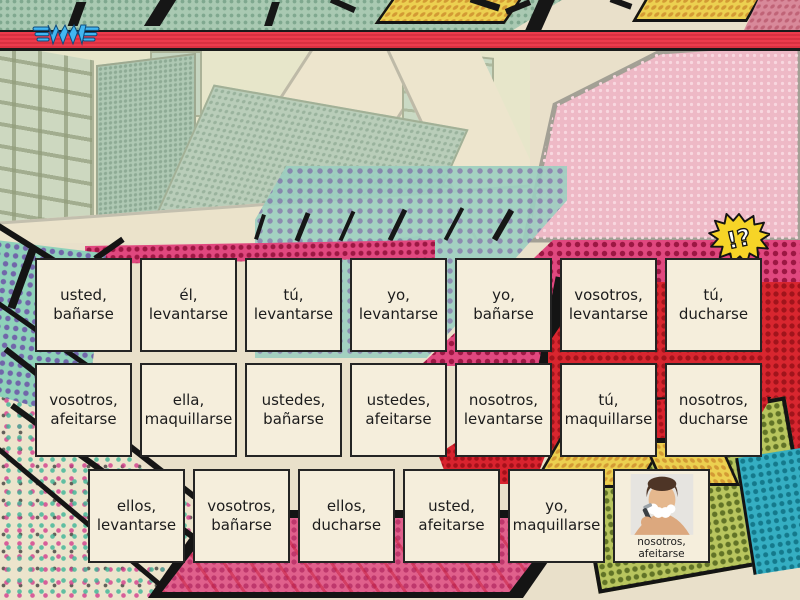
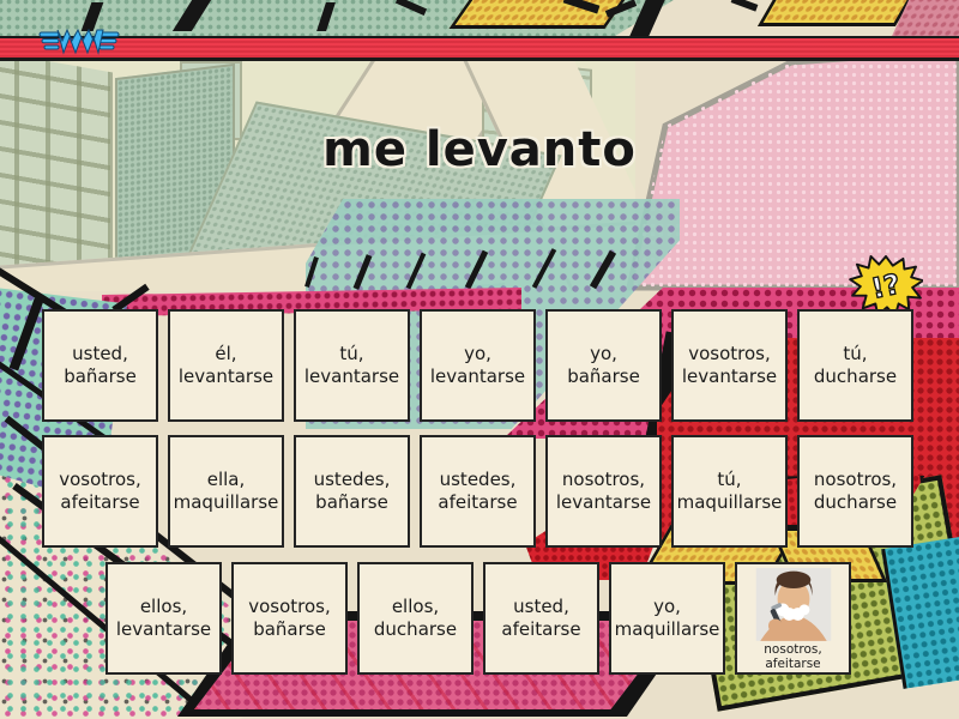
+ me levanto
  usted,
  bañarse
  él,
  levantarse
  tú,
  levantarse
  yo,
  levantarse
  yo,
  bañarse
  vosotros,
  levantarse
  tú,
  ducharse
  vosotros,
  afeitarse
  ella,
  maquillarse
  ustedes,
  bañarse
  ustedes,
  afeitarse
  nosotros,
  levantarse
  tú,
  maquillarse
  nosotros,
  ducharse
  ellos,
  levantarse
  vosotros,
  bañarse
  ellos,
  ducharse
  usted,
  afeitarse
  yo,
  maquillarse
  nosotros,
  afeitarse
